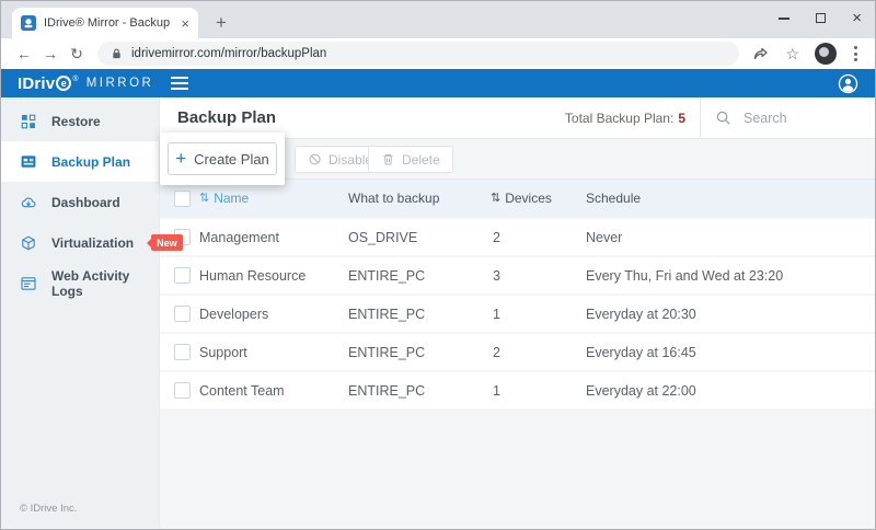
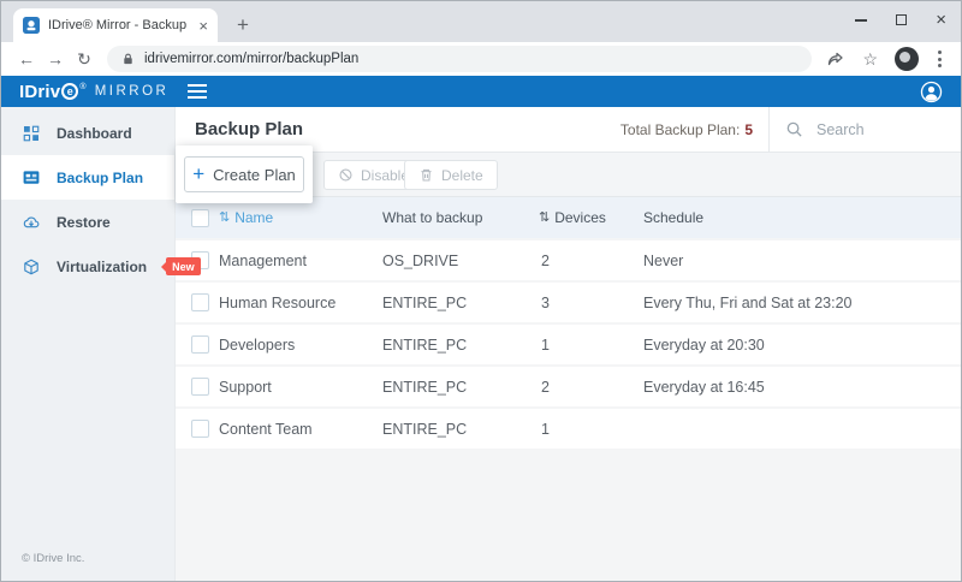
  IDrive® Mirror - Backup
  ×
  +
  ×
  ←
  →
  ↻
  idrivemirror.com/mirror/backupPlan
  ☆
  IDriv
  e
  MIRROR
- Restore
+ Dashboard
  Backup Plan
- Dashboard
+ Restore
  Virtualization
  New
- Web Activity Logs
  © IDrive Inc.
  Backup Plan
  Total Backup Plan:
  5
  Search
  +
  Create Plan
  Disabl
  Delete
  ⇅
  Name
  What to backup
  ⇅
  Devices
  Schedule
  Management
  OS_DRIVE
  2
  Never
  Human Resource
  ENTIRE_PC
  3
- Every Thu, Fri and Wed at 23:20
+ Every Thu, Fri and Sat at 23:20
  Developers
  ENTIRE_PC
  1
  Everyday at 20:30
  Support
  ENTIRE_PC
  2
  Everyday at 16:45
  Content Team
  ENTIRE_PC
  1
- Everyday at 22:00
